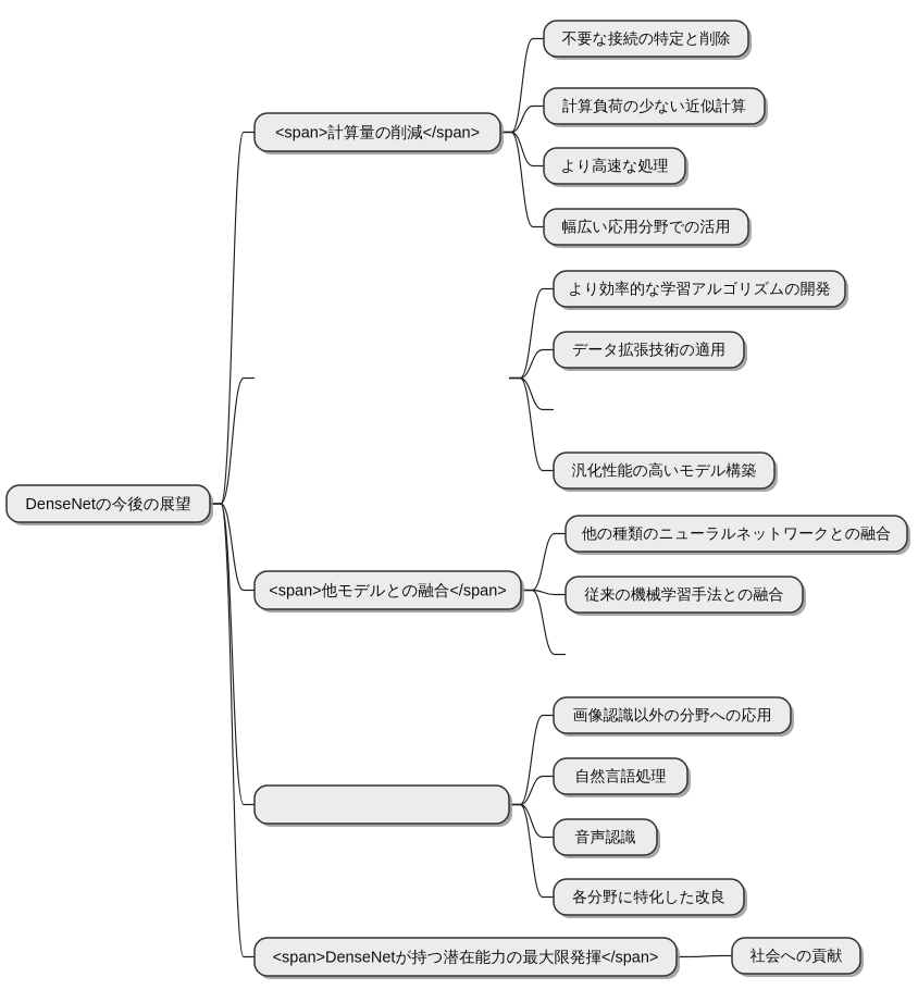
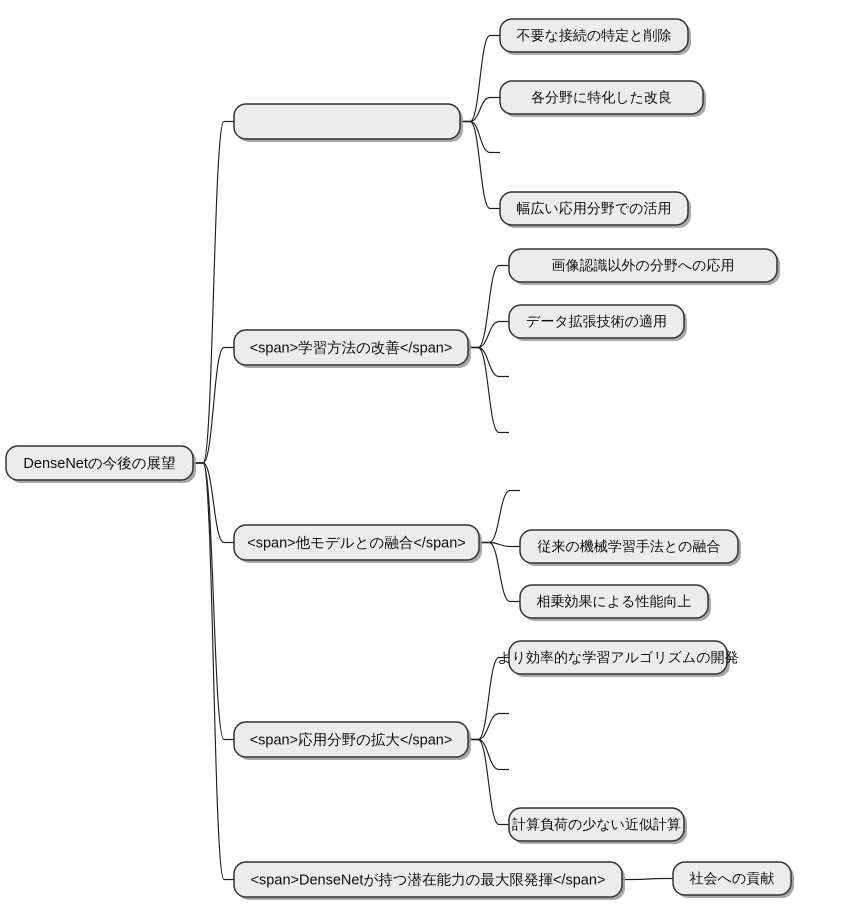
  DenseNetの今後の展望
- <span>計算量の削減</span>
  不要な接続の特定と削除
- 計算負荷の少ない近似計算
+ 各分野に特化した改良
- より高速な処理
  幅広い応用分野での活用
+ <span>学習方法の改善</span>
- より効率的な学習アルゴリズムの開発
+ 画像認識以外の分野への応用
  データ拡張技術の適用
- 汎化性能の高いモデル構築
  <span>他モデルとの融合</span>
- 他の種類のニューラルネットワークとの融合
  従来の機械学習手法との融合
+ 相乗効果による性能向上
+ <span>応用分野の拡大</span>
- 画像認識以外の分野への応用
+ より効率的な学習アルゴリズムの開発
- 自然言語処理
- 音声認識
- 各分野に特化した改良
+ 計算負荷の少ない近似計算
  <span>DenseNetが持つ潜在能力の最大限発揮</span>
  社会への貢献
